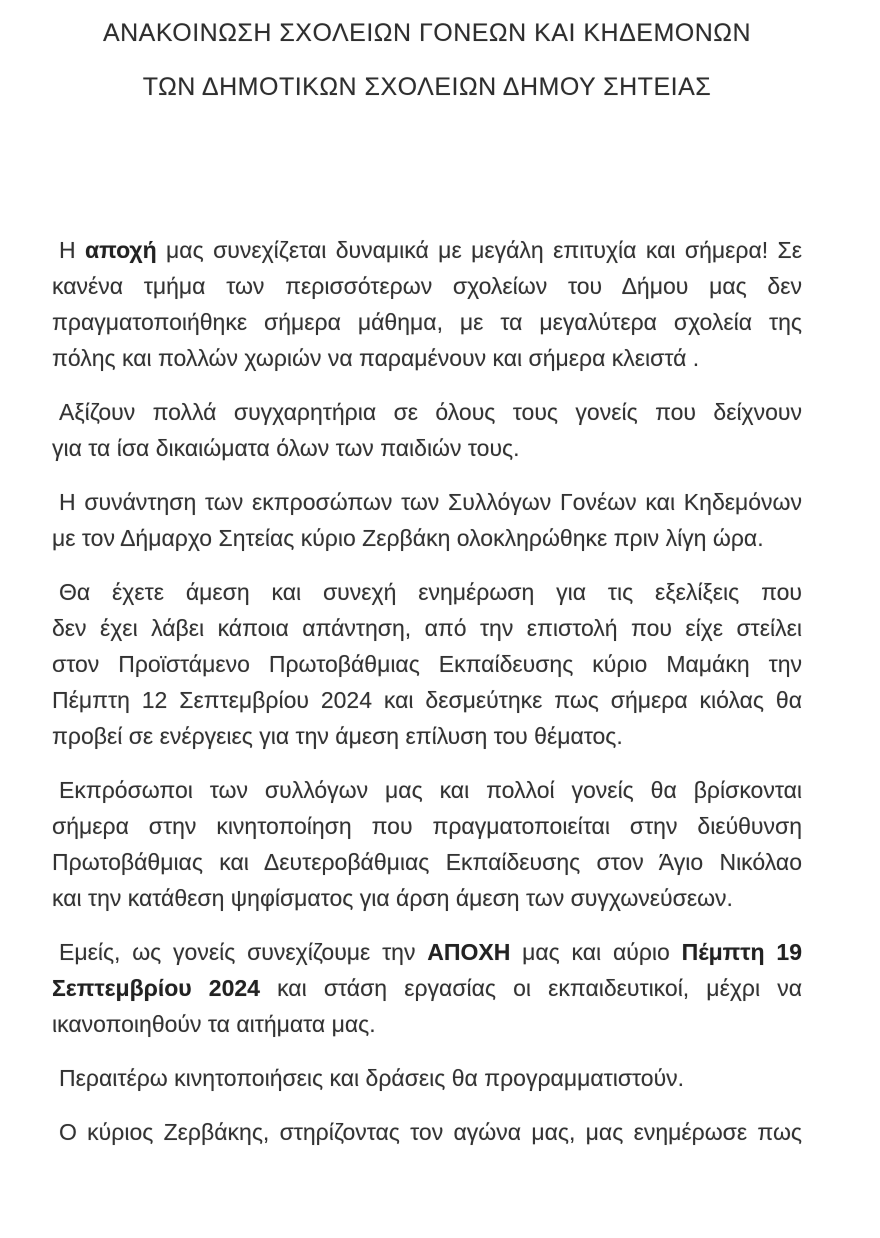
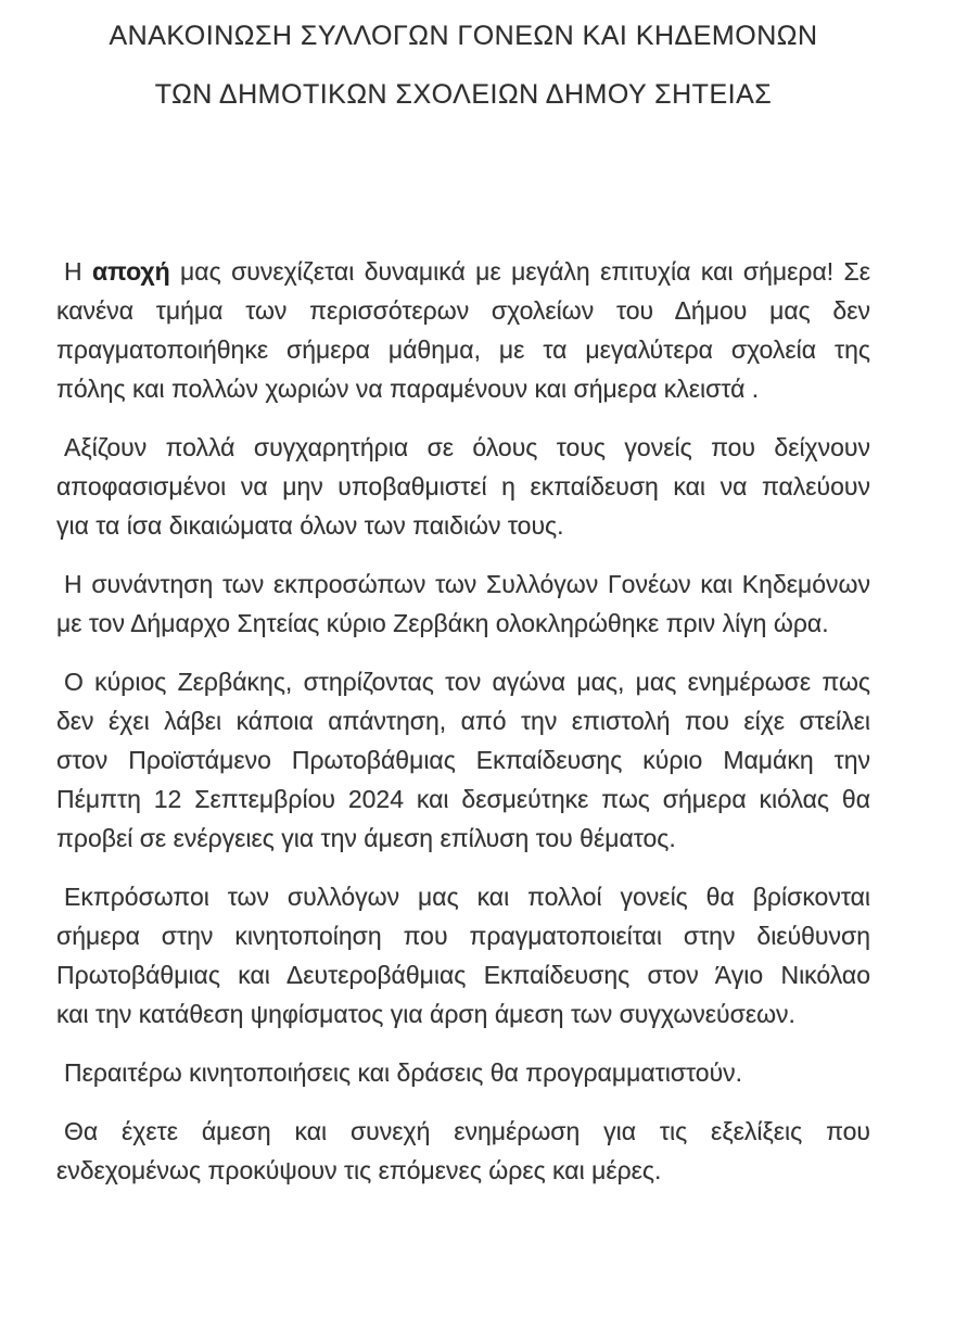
- ΑΝΑΚΟΙΝΩΣΗ ΣΧΟΛΕΙΩΝ ΓΟΝΕΩΝ ΚΑΙ ΚΗΔΕΜΟΝΩΝ
+ ΑΝΑΚΟΙΝΩΣΗ ΣΥΛΛΟΓΩΝ ΓΟΝΕΩΝ ΚΑΙ ΚΗΔΕΜΟΝΩΝ
  ΤΩΝ ΔΗΜΟΤΙΚΩΝ ΣΧΟΛΕΙΩΝ ΔΗΜΟΥ ΣΗΤΕΙΑΣ
  Η αποχή μας συνεχίζεται δυναμικά με μεγάλη επιτυχία και σήμερα! Σε
  κανένα τμήμα των περισσότερων σχολείων του Δήμου μας δεν
  πραγματοποιήθηκε σήμερα μάθημα, με τα μεγαλύτερα σχολεία της
  πόλης και πολλών χωριών να παραμένουν και σήμερα κλειστά .
  Αξίζουν πολλά συγχαρητήρια σε όλους τους γονείς που δείχνουν
+ αποφασισμένοι να μην υποβαθμιστεί η εκπαίδευση και να παλεύουν
  για τα ίσα δικαιώματα όλων των παιδιών τους.
  Η συνάντηση των εκπροσώπων των Συλλόγων Γονέων και Κηδεμόνων
  με τον Δήμαρχο Σητείας κύριο Ζερβάκη ολοκληρώθηκε πριν λίγη ώρα.
- Θα έχετε άμεση και συνεχή ενημέρωση για τις εξελίξεις που
+ Ο κύριος Ζερβάκης, στηρίζοντας τον αγώνα μας, μας ενημέρωσε πως
  δεν έχει λάβει κάποια απάντηση, από την επιστολή που είχε στείλει
  στον Προϊστάμενο Πρωτοβάθμιας Εκπαίδευσης κύριο Μαμάκη την
  Πέμπτη 12 Σεπτεμβρίου 2024 και δεσμεύτηκε πως σήμερα κιόλας θα
  προβεί σε ενέργειες για την άμεση επίλυση του θέματος.
  Εκπρόσωποι των συλλόγων μας και πολλοί γονείς θα βρίσκονται
  σήμερα στην κινητοποίηση που πραγματοποιείται στην διεύθυνση
  Πρωτοβάθμιας και Δευτεροβάθμιας Εκπαίδευσης στον Άγιο Νικόλαο
  και την κατάθεση ψηφίσματος για άρση άμεση των συγχωνεύσεων.
- Εμείς, ως γονείς συνεχίζουμε την ΑΠΟΧΗ μας και αύριο Πέμπτη 19
- Σεπτεμβρίου 2024 και στάση εργασίας οι εκπαιδευτικοί, μέχρι να
- ικανοποιηθούν τα αιτήματα μας.
  Περαιτέρω κινητοποιήσεις και δράσεις θα προγραμματιστούν.
- Ο κύριος Ζερβάκης, στηρίζοντας τον αγώνα μας, μας ενημέρωσε πως
+ Θα έχετε άμεση και συνεχή ενημέρωση για τις εξελίξεις που
+ ενδεχομένως προκύψουν τις επόμενες ώρες και μέρες.
